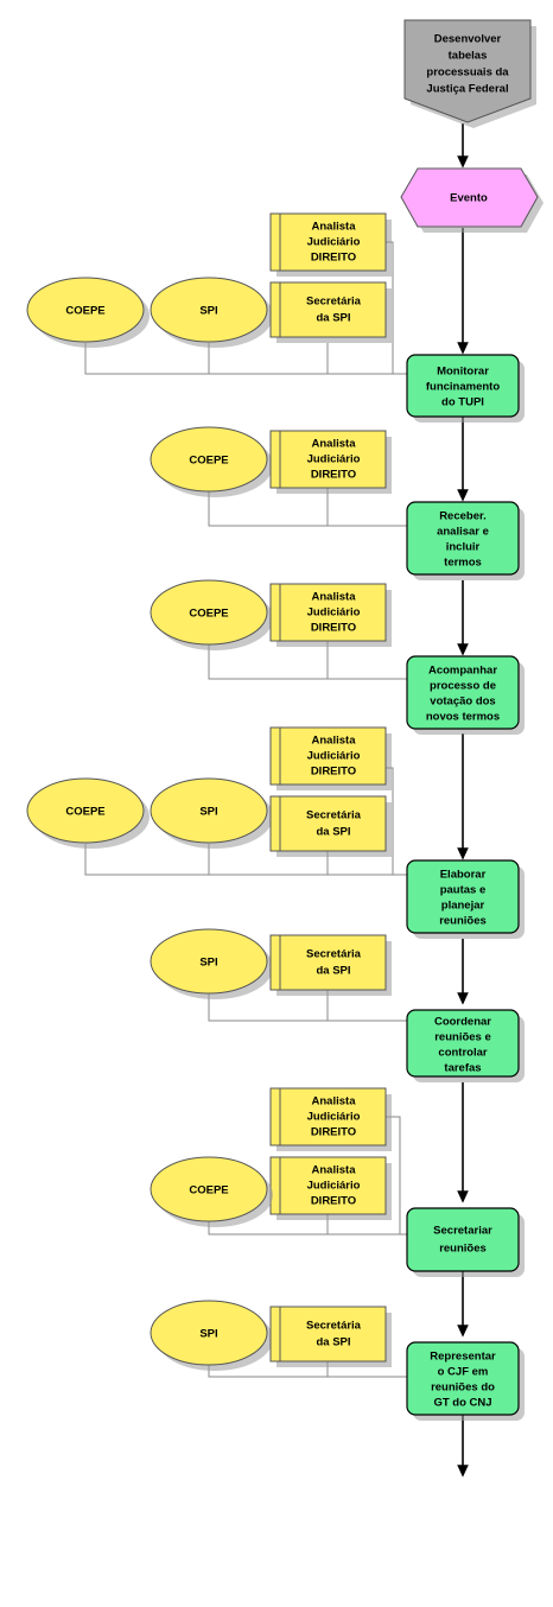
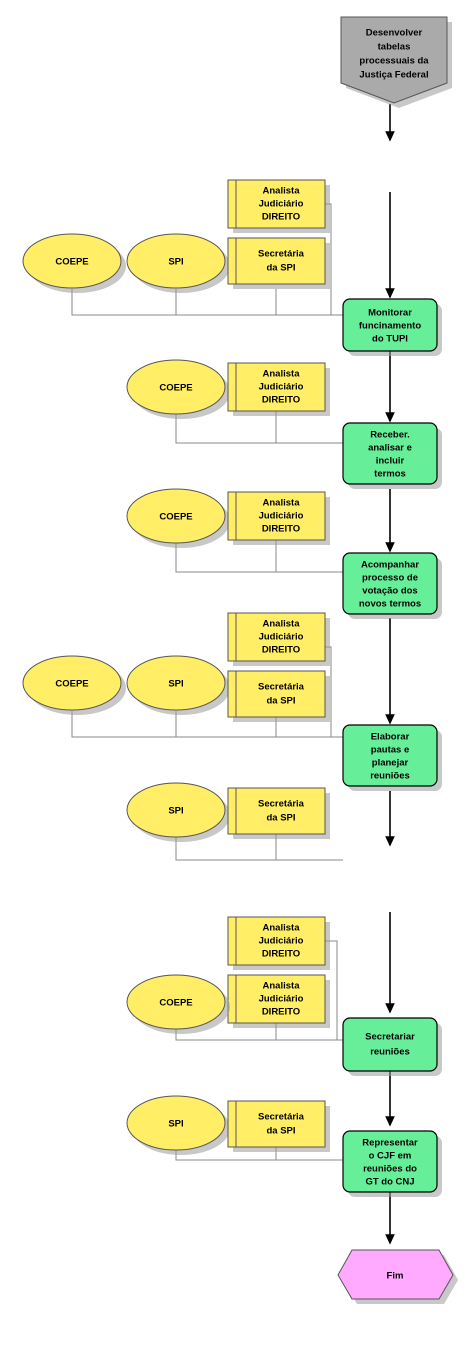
  Desenvolver
  tabelas
  processuais da
  Justiça Federal
- Evento
  COEPE
  SPI
  Analista
  Judiciário
  DIREITO
  Secretária
  da SPI
  Monitorar
  funcinamento
  do TUPI
  COEPE
  Analista
  Judiciário
  DIREITO
  Receber.
  analisar e
  incluir
  termos
  COEPE
  Analista
  Judiciário
  DIREITO
  Acompanhar
  processo de
  votação dos
  novos termos
  COEPE
  SPI
  Analista
  Judiciário
  DIREITO
  Secretária
  da SPI
  Elaborar
  pautas e
  planejar
  reuniões
  SPI
  Secretária
  da SPI
- Coordenar
- reuniões e
- controlar
- tarefas
  Analista
  Judiciário
  DIREITO
  Analista
  Judiciário
  DIREITO
  COEPE
  Secretariar
  reuniões
  SPI
  Secretária
  da SPI
  Representar
  o CJF em
  reuniões do
  GT do CNJ
+ Fim
